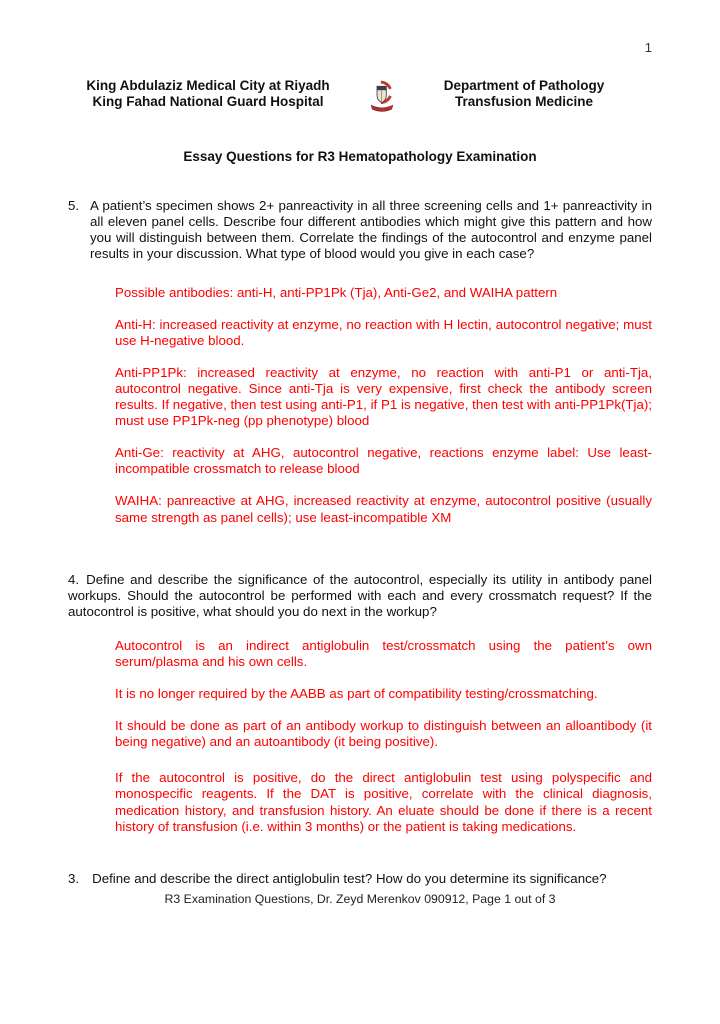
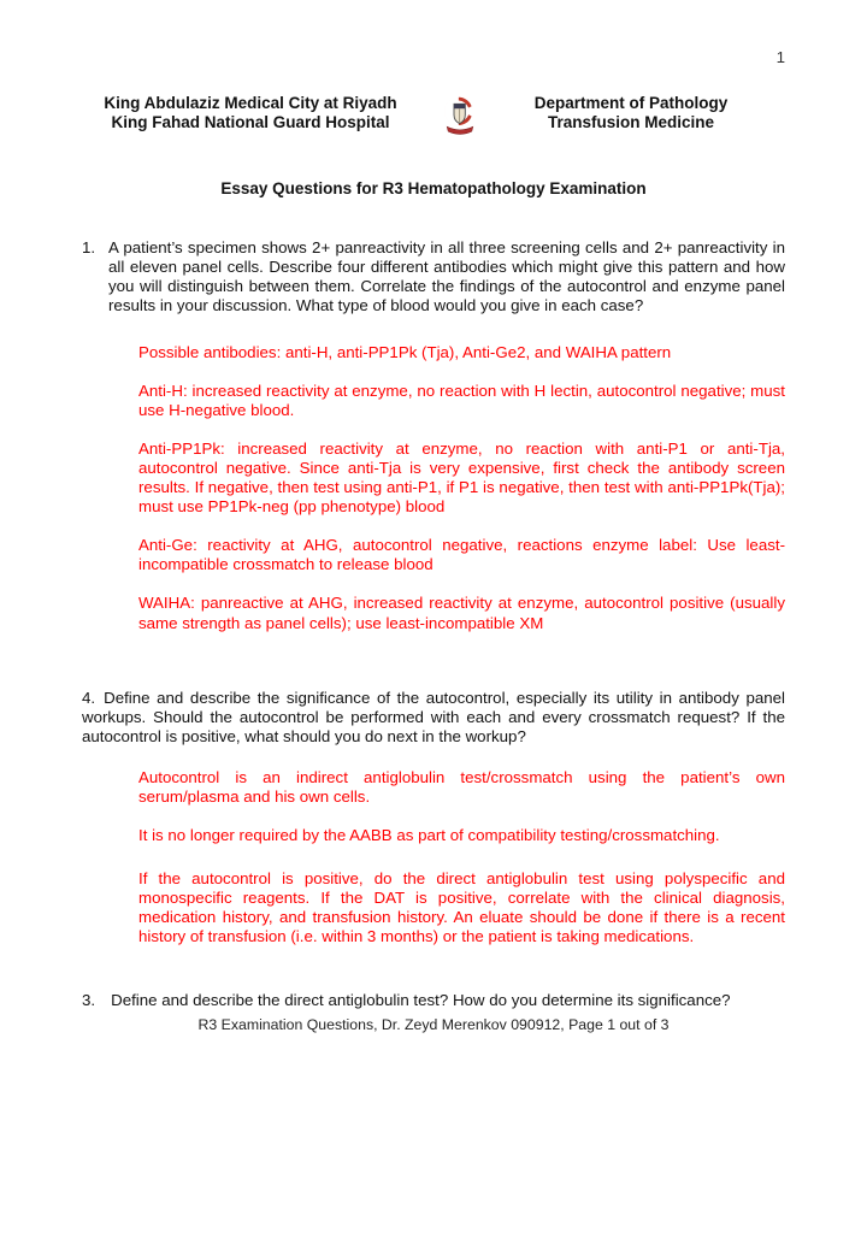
  1
  King Abdulaziz Medical City at Riyadh
  King Fahad National Guard Hospital
  Department of Pathology
  Transfusion Medicine
  Essay Questions for R3 Hematopathology Examination
- 5.
+ 1.
- A patient’s specimen shows 2+ panreactivity in all three screening cells and 1+ panreactivity in all eleven panel cells. Describe four different antibodies which might give this pattern and how you will distinguish between them. Correlate the findings of the autocontrol and enzyme panel results in your discussion. What type of blood would you give in each case?
+ A patient’s specimen shows 2+ panreactivity in all three screening cells and 2+ panreactivity in all eleven panel cells. Describe four different antibodies which might give this pattern and how you will distinguish between them. Correlate the findings of the autocontrol and enzyme panel results in your discussion. What type of blood would you give in each case?
  Possible antibodies: anti-H, anti-PP1Pk (Tja), Anti-Ge2, and WAIHA pattern
  Anti-H: increased reactivity at enzyme, no reaction with H lectin, autocontrol negative; must use H-negative blood.
  Anti-PP1Pk: increased reactivity at enzyme, no reaction with anti-P1 or anti-Tja, autocontrol negative. Since anti-Tja is very expensive, first check the antibody screen results. If negative, then test using anti-P1, if P1 is negative, then test with anti-PP1Pk(Tja); must use PP1Pk-neg (pp phenotype) blood
  Anti-Ge: reactivity at AHG, autocontrol negative, reactions enzyme label: Use least-incompatible crossmatch to release blood
  WAIHA: panreactive at AHG, increased reactivity at enzyme, autocontrol positive (usually same strength as panel cells); use least-incompatible XM
  4. Define and describe the significance of the autocontrol, especially its utility in antibody panel workups. Should the autocontrol be performed with each and every crossmatch request? If the autocontrol is positive, what should you do next in the workup?
  Autocontrol is an indirect antiglobulin test/crossmatch using the patient’s own serum/plasma and his own cells.
  It is no longer required by the AABB as part of compatibility testing/crossmatching.
- It should be done as part of an antibody workup to distinguish between an alloantibody (it being negative) and an autoantibody (it being positive).
  If the autocontrol is positive, do the direct antiglobulin test using polyspecific and monospecific reagents. If the DAT is positive, correlate with the clinical diagnosis, medication history, and transfusion history. An eluate should be done if there is a recent history of transfusion (i.e. within 3 months) or the patient is taking medications.
  3. Define and describe the direct antiglobulin test? How do you determine its significance?
  R3 Examination Questions, Dr. Zeyd Merenkov 090912, Page 1 out of 3
